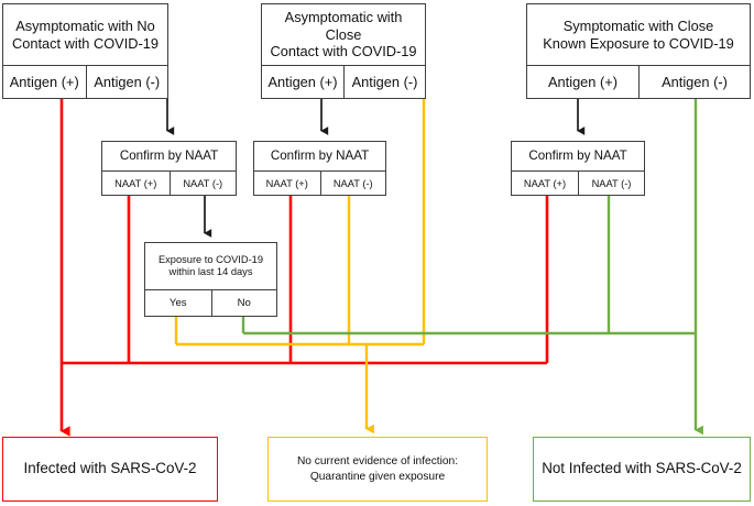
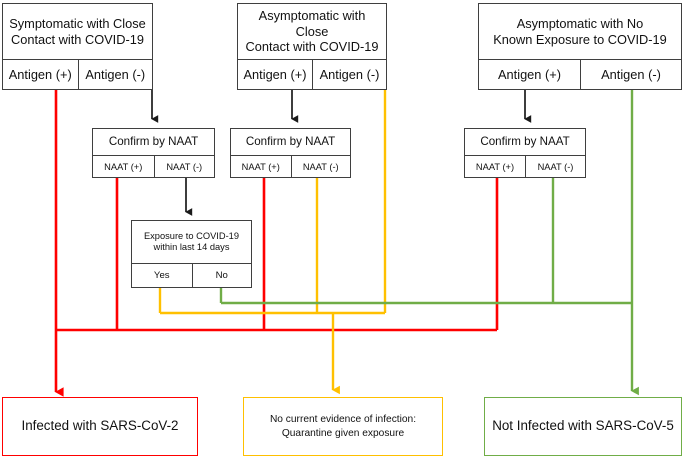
- Asymptomatic with No
+ Symptomatic with Close
  Contact with COVID-19
  Antigen (+)
  Antigen (-)
  Asymptomatic with Close
  Contact with COVID-19
  Antigen (+)
  Antigen (-)
- Symptomatic with Close
+ Asymptomatic with No
  Known Exposure to COVID-19
  Antigen (+)
  Antigen (-)
  Confirm by NAAT
  NAAT (+)
  NAAT (-)
  Confirm by NAAT
  NAAT (+)
  NAAT (-)
  Confirm by NAAT
  NAAT (+)
  NAAT (-)
  Exposure to COVID-19
  within last 14 days
  Yes
  No
  Infected with SARS-CoV-2
  No current evidence of infection:
  Quarantine given exposure
- Not Infected with SARS-CoV-2
+ Not Infected with SARS-CoV-5
